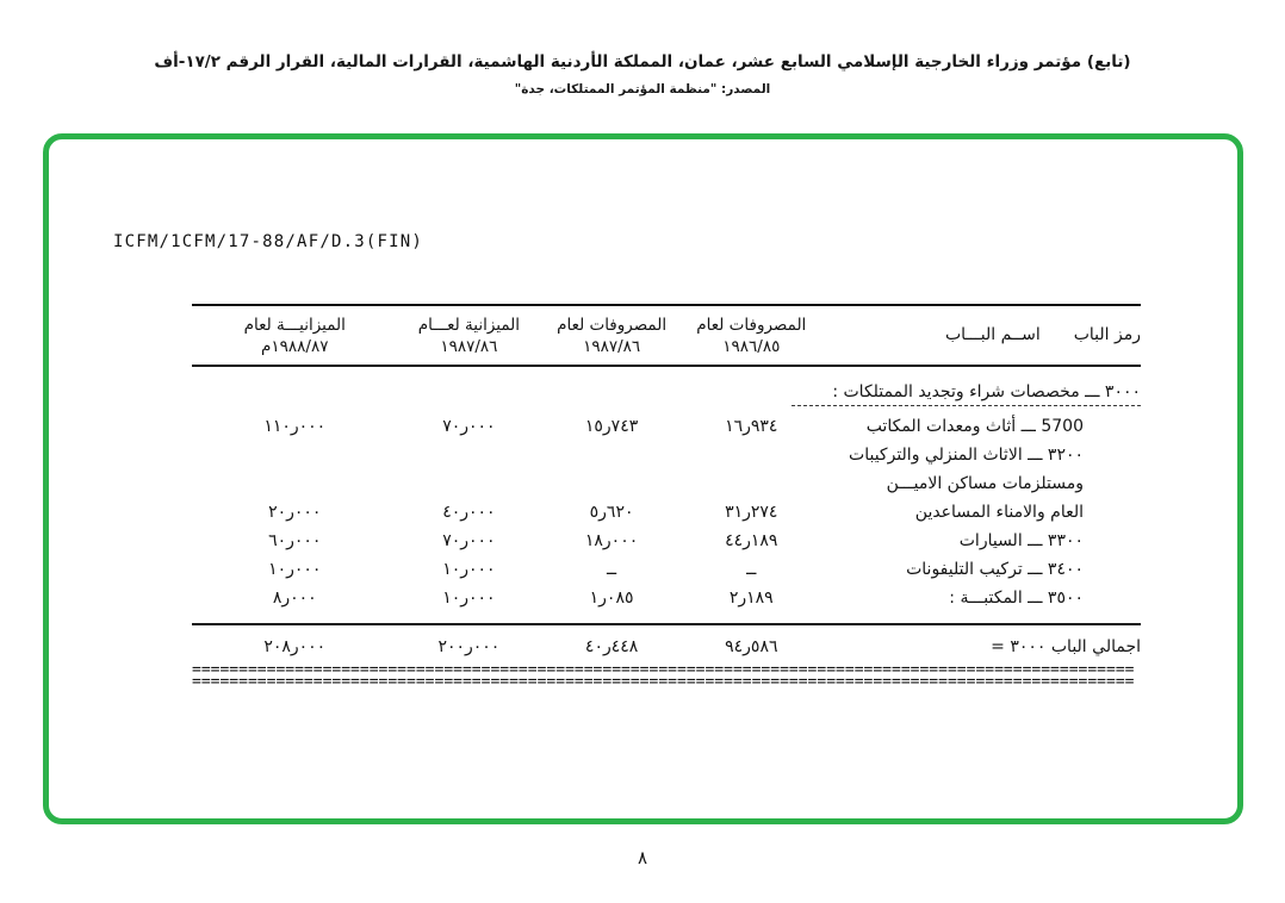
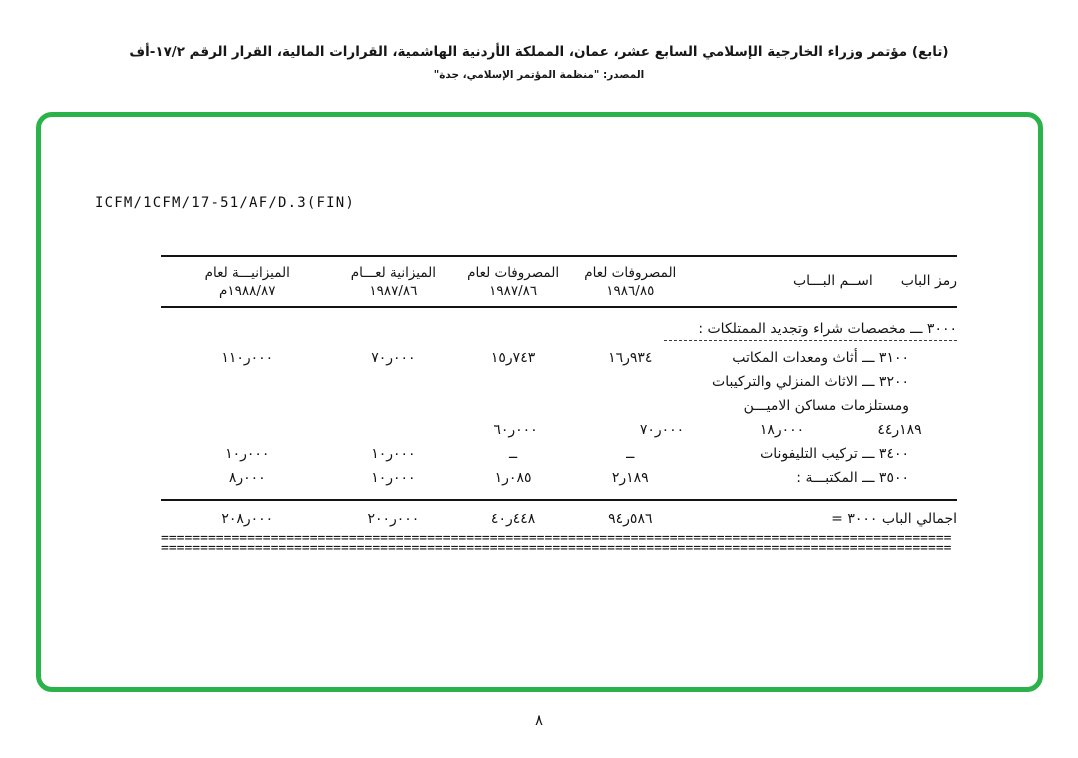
  (تابع) مؤتمر وزراء الخارجية الإسلامي السابع عشر، عمان، المملكة الأردنية الهاشمية، القرارات المالية، القرار الرقم ١٧/٢-أف
- المصدر: "منظمة المؤتمر الممتلكات، جدة"
+ المصدر: "منظمة المؤتمر الإسلامي، جدة"
- ICFM/1CFM/17-88/AF/D.3(FIN)
+ ICFM/1CFM/17-51/AF/D.3(FIN)
  رمز الباب
  اســم البـــاب
  المصروفات لعام
  ١٩٨٦/٨٥
  المصروفات لعام
  ١٩٨٧/٨٦
  الميزانية لعـــام
  ١٩٨٧/٨٦
  الميزانيـــة لعام
  ١٩٨٨/٨٧م
  ٣٠٠٠ ـــ مخصصات شراء وتجديد الممتلكات :
- 5700 ـــ أثاث ومعدات المكاتب
+ ٣١٠٠ ـــ أثاث ومعدات المكاتب
  ١٦ر٩٣٤
  ١٥ر٧٤٣
  ٧٠ر٠٠٠
  ١١٠ر٠٠٠
  ٣٢٠٠ ـــ الاثاث المنزلي والتركيبات
  ومستلزمات مساكن الاميـــن
- العام والامناء المساعدين
- ٣١ر٢٧٤
- ٥ر٦٢٠
- ٤٠ر٠٠٠
- ٢٠ر٠٠٠
- ٣٣٠٠ ـــ السيارات
  ٤٤ر١٨٩
  ١٨ر٠٠٠
  ٧٠ر٠٠٠
  ٦٠ر٠٠٠
  ٣٤٠٠ ـــ تركيب التليفونات
  ــ
  ــ
  ١٠ر٠٠٠
  ١٠ر٠٠٠
  ٣٥٠٠ ـــ المكتبـــة :
  ٢ر١٨٩
  ١ر٠٨٥
  ١٠ر٠٠٠
  ٨ر٠٠٠
  اجمالي الباب ٣٠٠٠ =
  ٩٤ر٥٨٦
  ٤٠ر٤٤٨
  ٢٠٠ر٠٠٠
  ٢٠٨ر٠٠٠
  =====================================================================================================
  =====================================================================================================
  ٨
